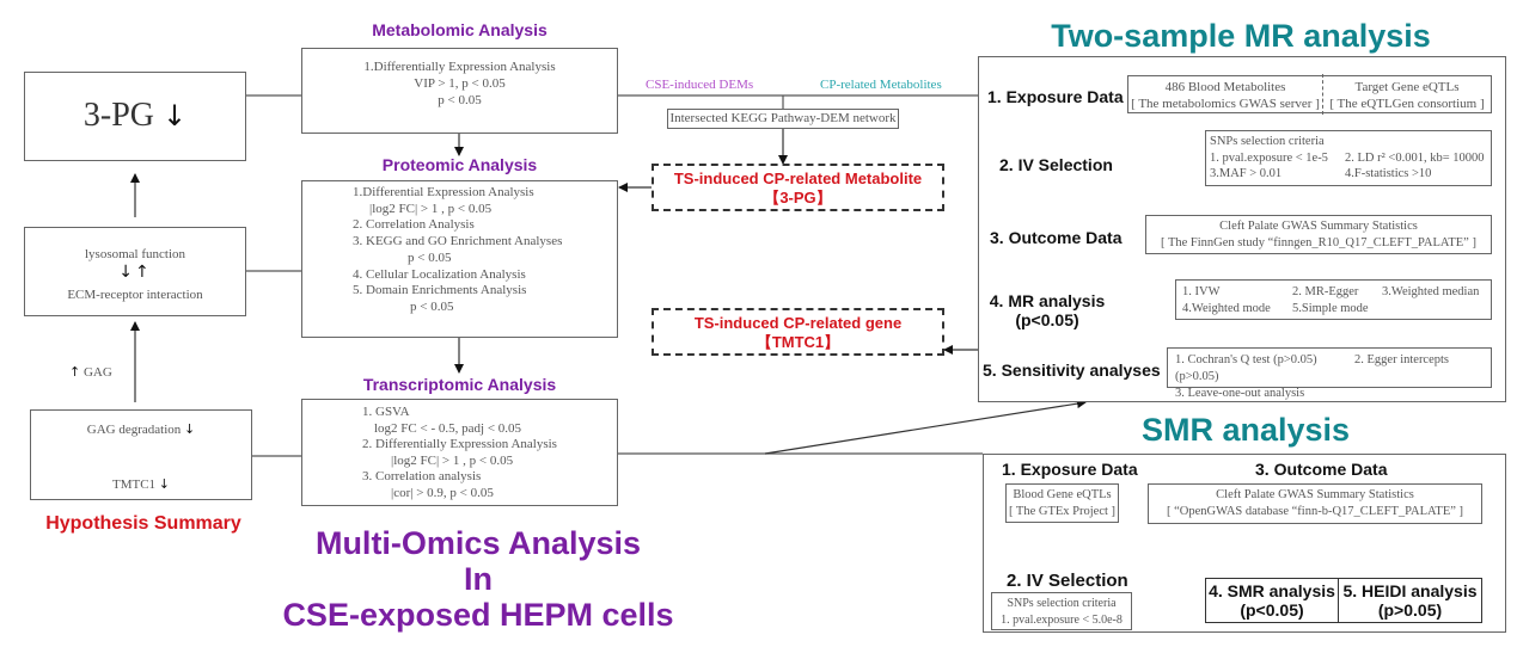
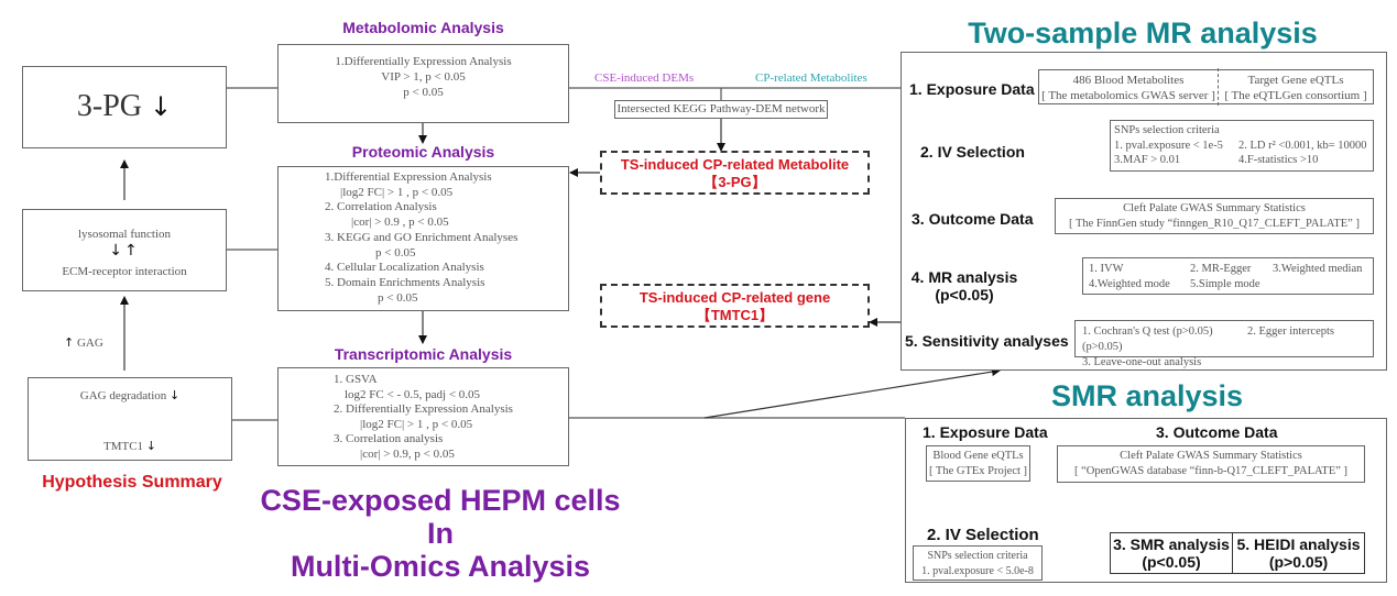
  3-PG ↓
  lysosomal function
  ↓↑
  ECM-receptor interaction
  ↑ GAG
  GAG degradation ↓
  TMTC1 ↓
  Hypothesis Summary
  Metabolomic Analysis
  1.Differentially Expression Analysis
  VIP > 1, p < 0.05
  p < 0.05
  Proteomic Analysis
  1.Differential Expression Analysis
  |log2 FC| > 1 , p < 0.05
  2. Correlation Analysis
+ |cor| > 0.9 , p < 0.05
  3. KEGG and GO Enrichment Analyses
  p < 0.05
  4. Cellular Localization Analysis
  5. Domain Enrichments Analysis
  p < 0.05
  Transcriptomic Analysis
  1. GSVA
  log2 FC < - 0.5, padj < 0.05
  2. Differentially Expression Analysis
  |log2 FC| > 1 , p < 0.05
  3. Correlation analysis
  |cor| > 0.9, p < 0.05
- Multi-Omics Analysis
+ CSE-exposed HEPM cells
  In
- CSE-exposed HEPM cells
+ Multi-Omics Analysis
  CSE-induced DEMs
  CP-related Metabolites
  Intersected KEGG Pathway-DEM network
  TS-induced CP-related Metabolite
  【3-PG】
  TS-induced CP-related gene
  【TMTC1】
  Two-sample MR analysis
  1. Exposure Data
  2. IV Selection
  3. Outcome Data
  4. MR analysis
  (p<0.05)
  5. Sensitivity analyses
  486 Blood Metabolites
  [ The metabolomics GWAS server ]
  Target Gene eQTLs
  [ The eQTLGen consortium ]
  SNPs selection criteria
  1. pval.exposure < 1e-5 2. LD r² <0.001, kb= 10000
  3.MAF > 0.01 4.F-statistics >10
  Cleft Palate GWAS Summary Statistics
  [ The FinnGen study “finngen_R10_Q17_CLEFT_PALATE” ]
  1. IVW 2. MR-Egger 3.Weighted median
  4.Weighted mode 5.Simple mode
  1. Cochran's Q test (p>0.05) 2. Egger intercepts (p>0.05)
  3. Leave-one-out analysis
  SMR analysis
  1. Exposure Data
  Blood Gene eQTLs
  [ The GTEx Project ]
  2. IV Selection
  SNPs selection criteria
  1. pval.exposure < 5.0e-8
  3. Outcome Data
  Cleft Palate GWAS Summary Statistics
  [ “OpenGWAS database “finn-b-Q17_CLEFT_PALATE” ]
- 4. SMR analysis
+ 3. SMR analysis
  (p<0.05)
  5. HEIDI analysis
  (p>0.05)
